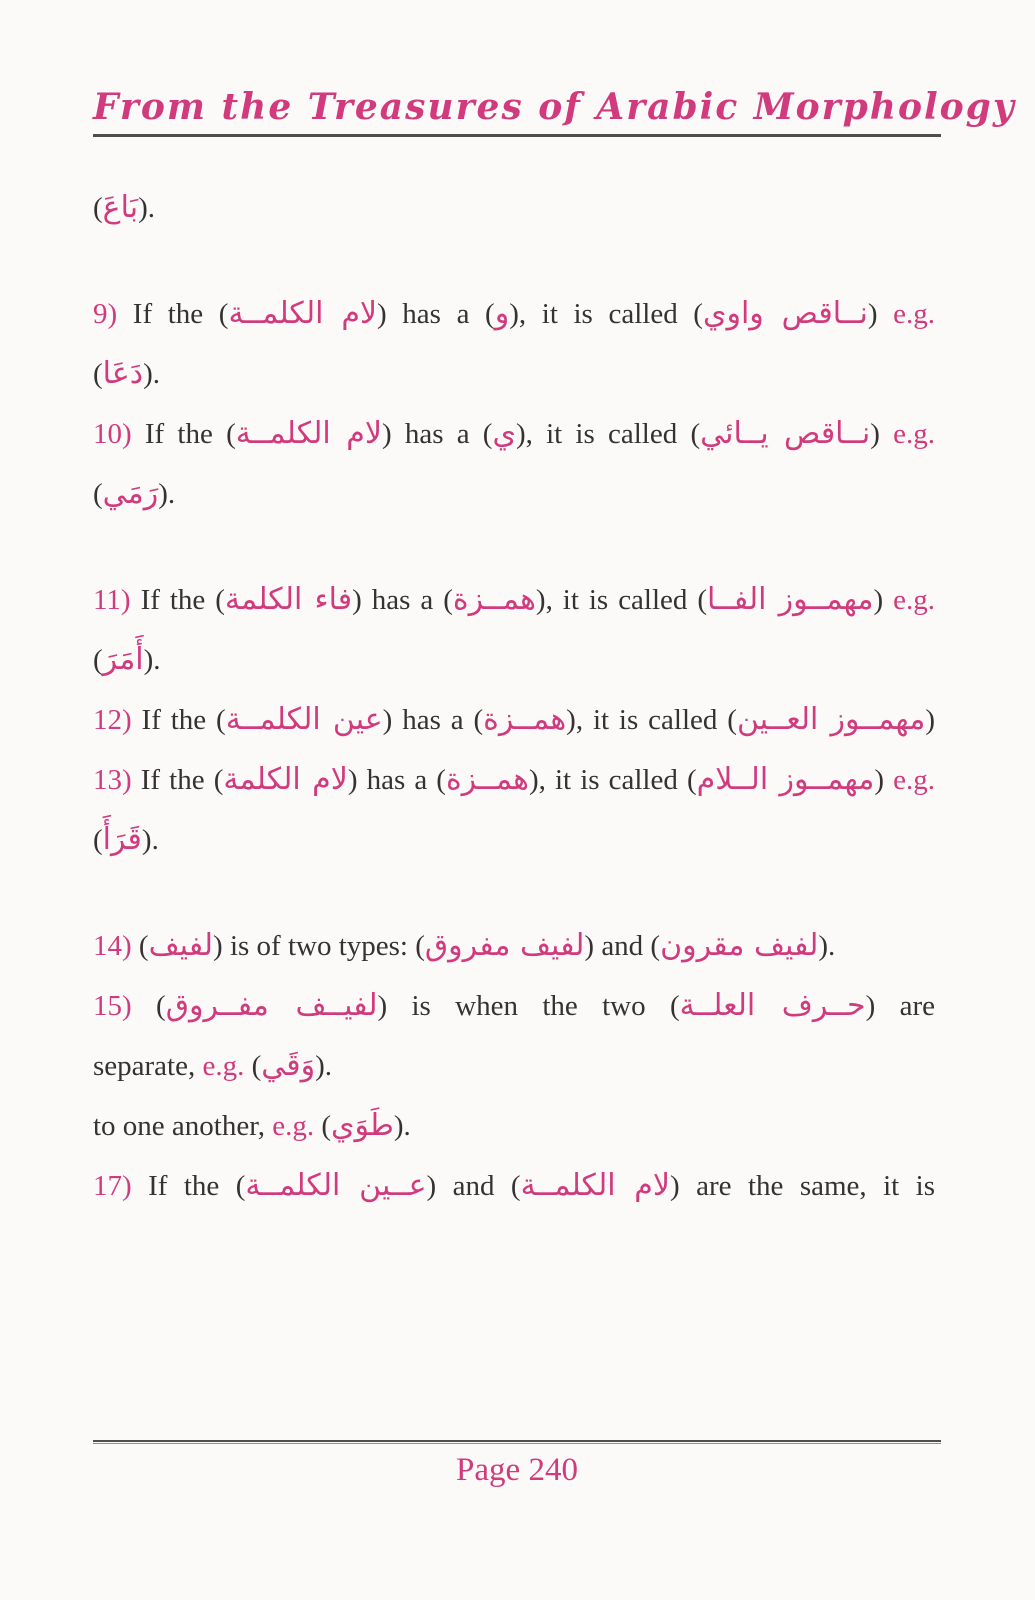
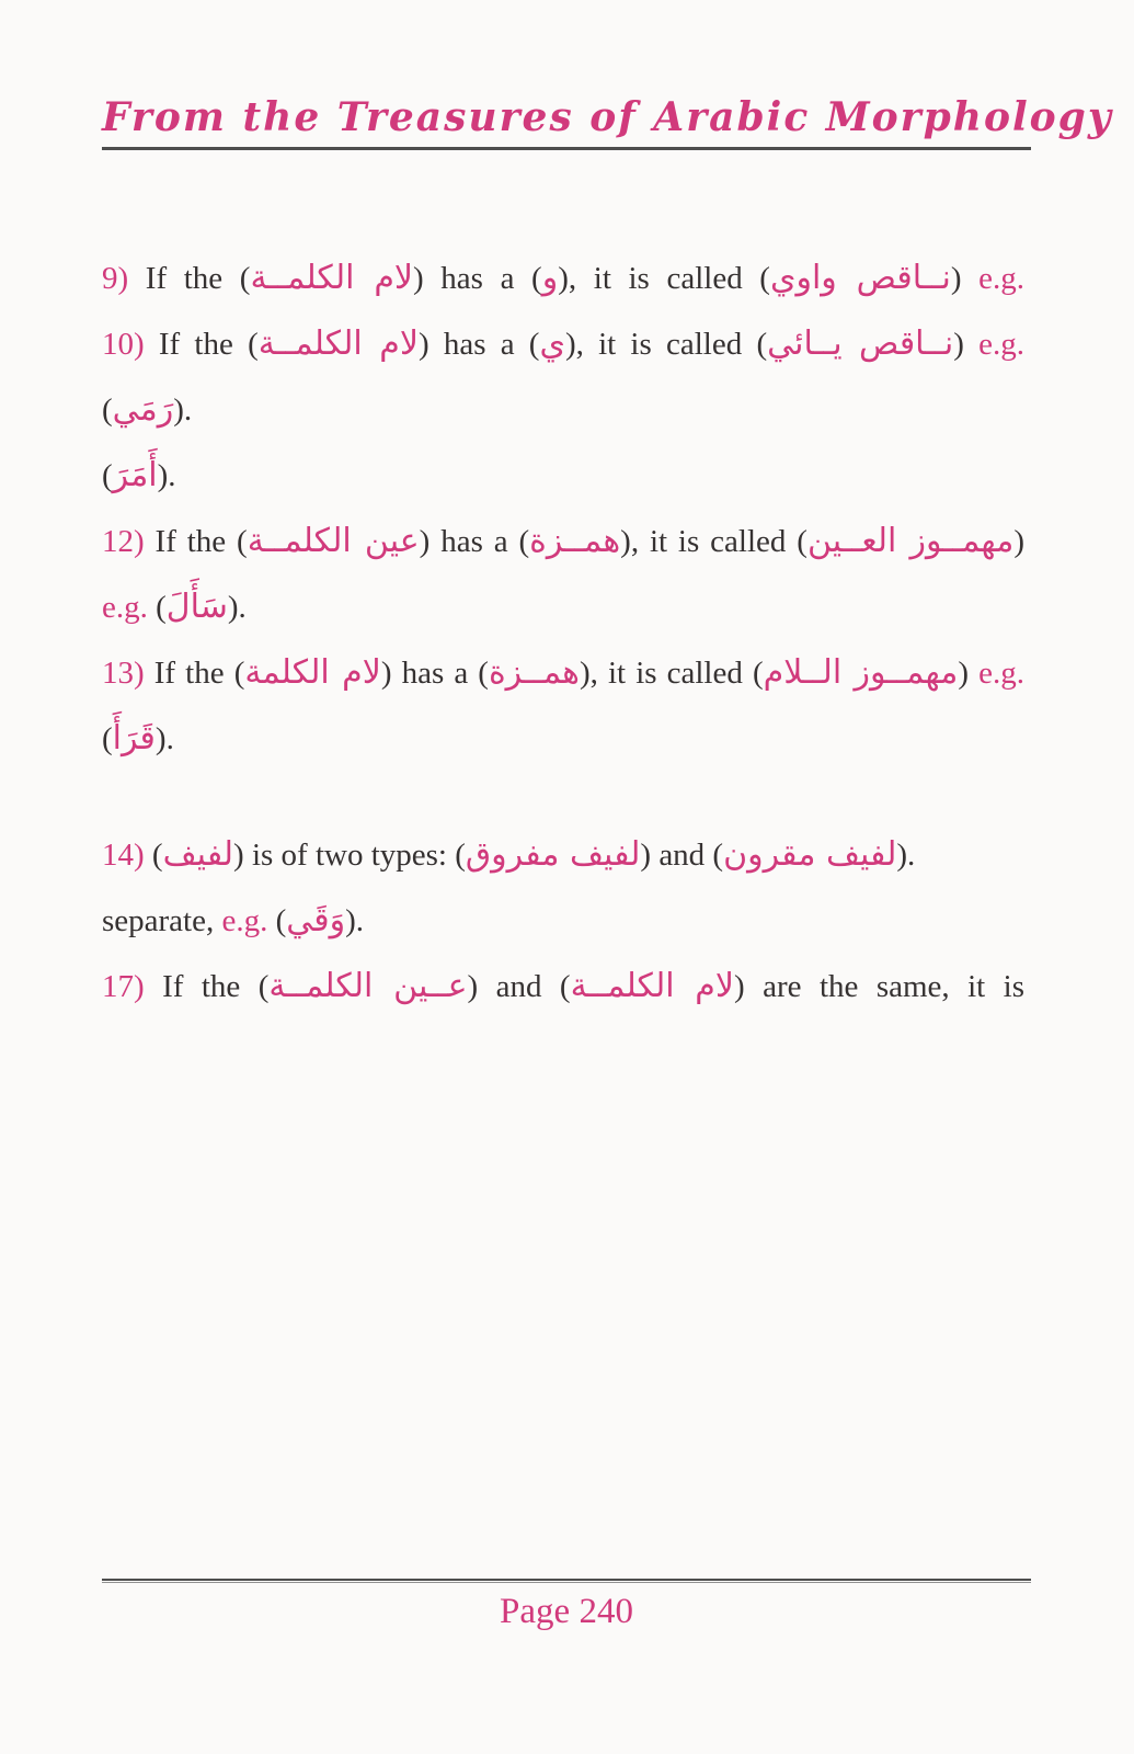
  From the Treasures of Arabic Morphology
- ( بَاعَ ).
  9) If the ( لام الكلمــة ) has a (و), it is called ( نــاقص واوي ) e.g.
- ( دَعَا ).
  10) If the ( لام الكلمــة ) has a (ي), it is called ( نــاقص يــائي ) e.g.
  ( رَمَي ).
- 11) If the ( فاء الكلمة ) has a ( همــزة ), it is called ( مهمــوز الفــا ) e.g.
  ( أَمَرَ ).
  12) If the ( عين الكلمــة ) has a ( همــزة ), it is called ( مهمــوز العــين )
+ e.g. ( سَأَلَ ).
  13) If the ( لام الكلمة ) has a ( همــزة ), it is called ( مهمــوز الــلام ) e.g.
  ( قَرَأَ ).
  14) ( لفيف ) is of two types: ( لفيف مفروق ) and ( لفيف مقرون ).
- 15) ( لفيــف مفــروق ) is when the two ( حــرف العلــة ) are
  separate, e.g. ( وَقَي ).
- to one another, e.g. ( طَوَي ).
  17) If the ( عــين الكلمــة ) and ( لام الكلمــة ) are the same, it is
  Page 240
